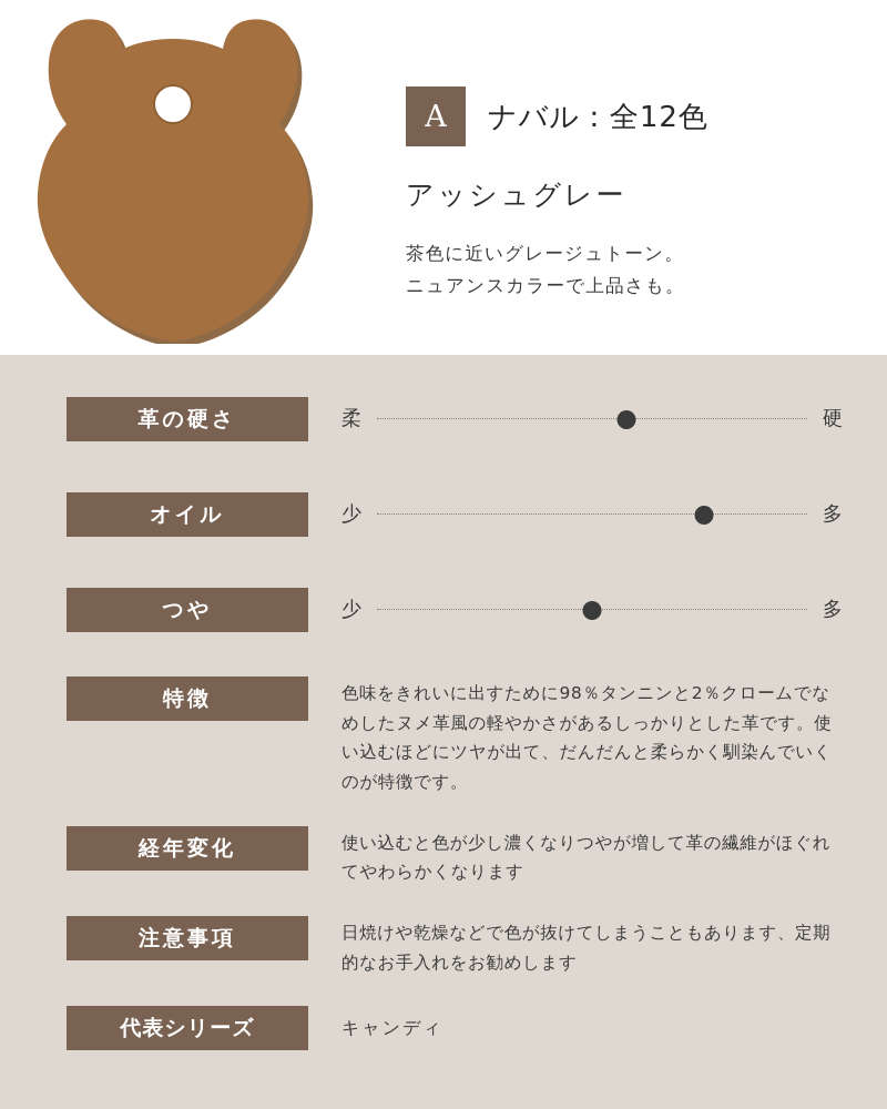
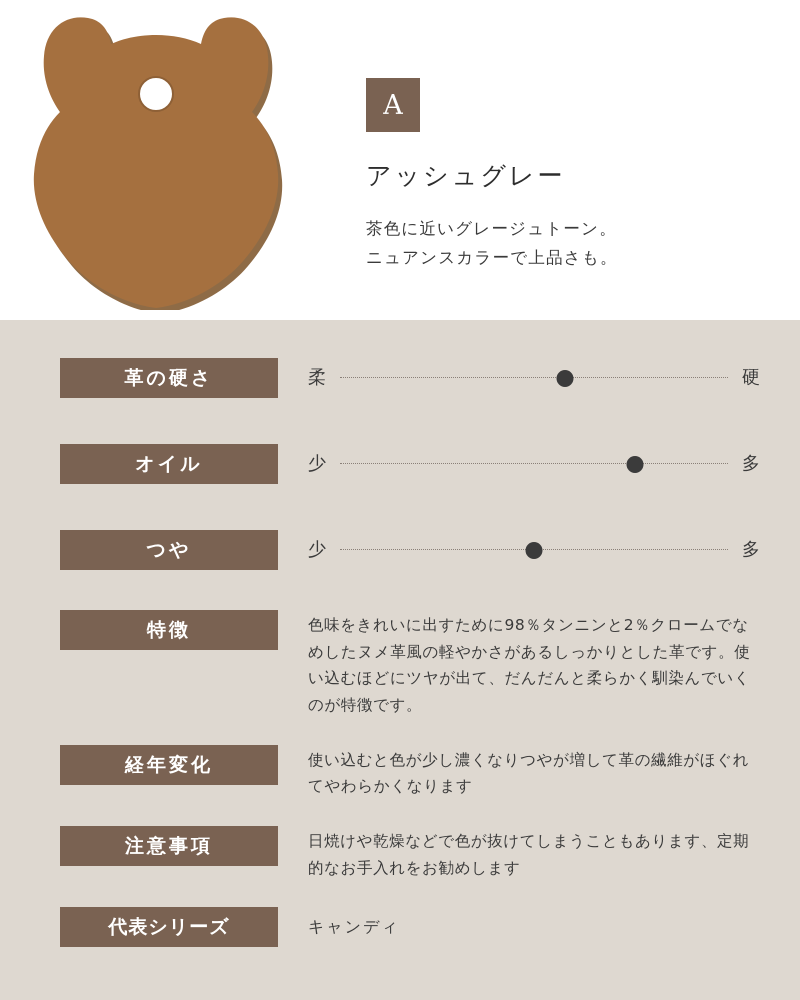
  A
- ナバル：全12色
  アッシュグレー
  茶色に近いグレージュトーン。
  ニュアンスカラーで上品さも。
  革の硬さ
  柔
  硬
  オイル
  少
  多
  つや
  少
  多
  特徴
  色味をきれいに出すために98％タンニンと2％クロームでなめしたヌメ革風の軽やかさがあるしっかりとした革です。使い込むほどにツヤが出て、だんだんと柔らかく馴染んでいくのが特徴です。
  経年変化
  使い込むと色が少し濃くなりつやが増して革の繊維がほぐれてやわらかくなります
  注意事項
  日焼けや乾燥などで色が抜けてしまうこともあります、定期的なお手入れをお勧めします
  代表シリーズ
  キャンディ
